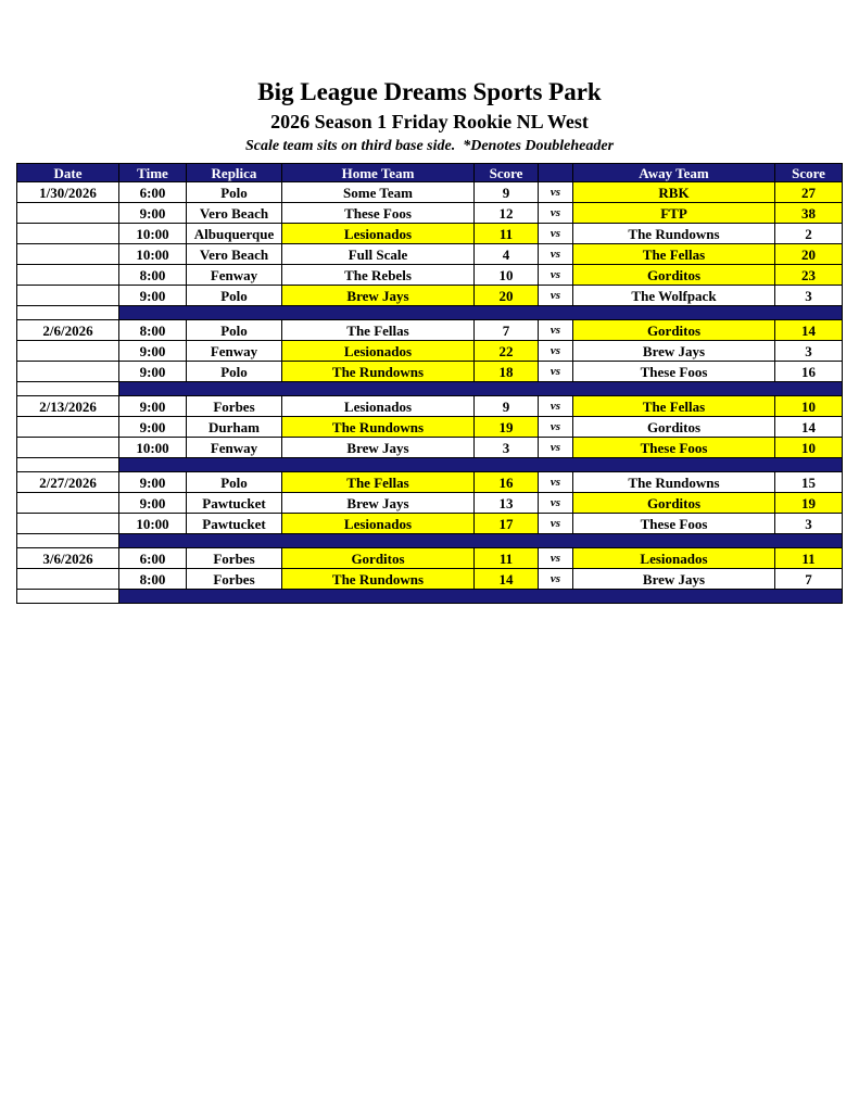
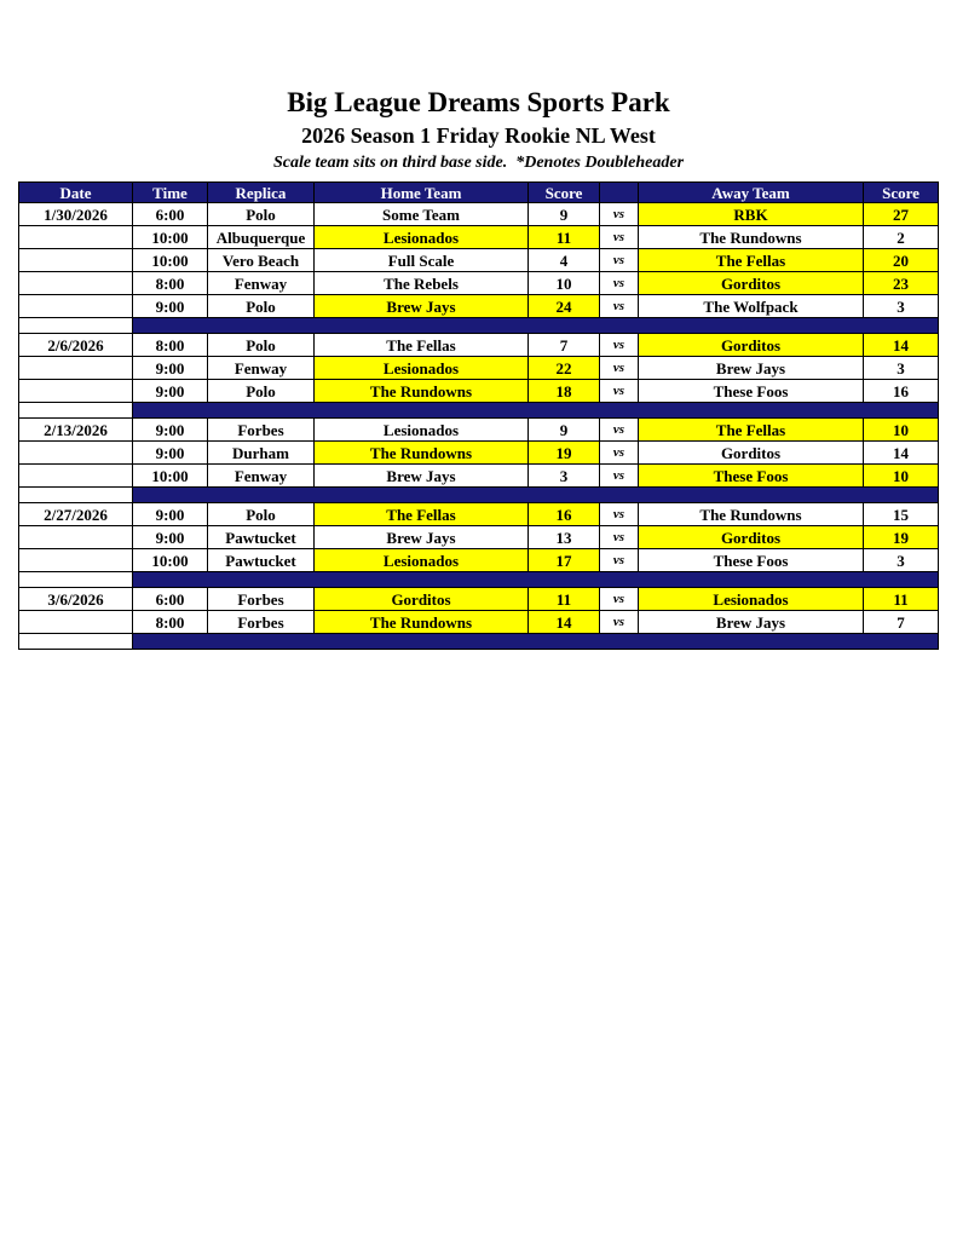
  Big League Dreams Sports Park
  2026 Season 1 Friday Rookie NL West
  Scale team sits on third base side. *Denotes Doubleheader
  Date	Time	Replica	Home Team	Score		Away Team	Score
  1/30/2026	6:00	Polo	Some Team	9	vs	RBK	27
- 	9:00	Vero Beach	These Foos	12	vs	FTP	38
  	10:00	Albuquerque	Lesionados	11	vs	The Rundowns	2
  	10:00	Vero Beach	Full Scale	4	vs	The Fellas	20
  	8:00	Fenway	The Rebels	10	vs	Gorditos	23
- 	9:00	Polo	Brew Jays	20	vs	The Wolfpack	3
+ 	9:00	Polo	Brew Jays	24	vs	The Wolfpack	3
  2/6/2026	8:00	Polo	The Fellas	7	vs	Gorditos	14
  	9:00	Fenway	Lesionados	22	vs	Brew Jays	3
  	9:00	Polo	The Rundowns	18	vs	These Foos	16
  2/13/2026	9:00	Forbes	Lesionados	9	vs	The Fellas	10
  	9:00	Durham	The Rundowns	19	vs	Gorditos	14
  	10:00	Fenway	Brew Jays	3	vs	These Foos	10
  2/27/2026	9:00	Polo	The Fellas	16	vs	The Rundowns	15
  	9:00	Pawtucket	Brew Jays	13	vs	Gorditos	19
  	10:00	Pawtucket	Lesionados	17	vs	These Foos	3
  3/6/2026	6:00	Forbes	Gorditos	11	vs	Lesionados	11
  	8:00	Forbes	The Rundowns	14	vs	Brew Jays	7
